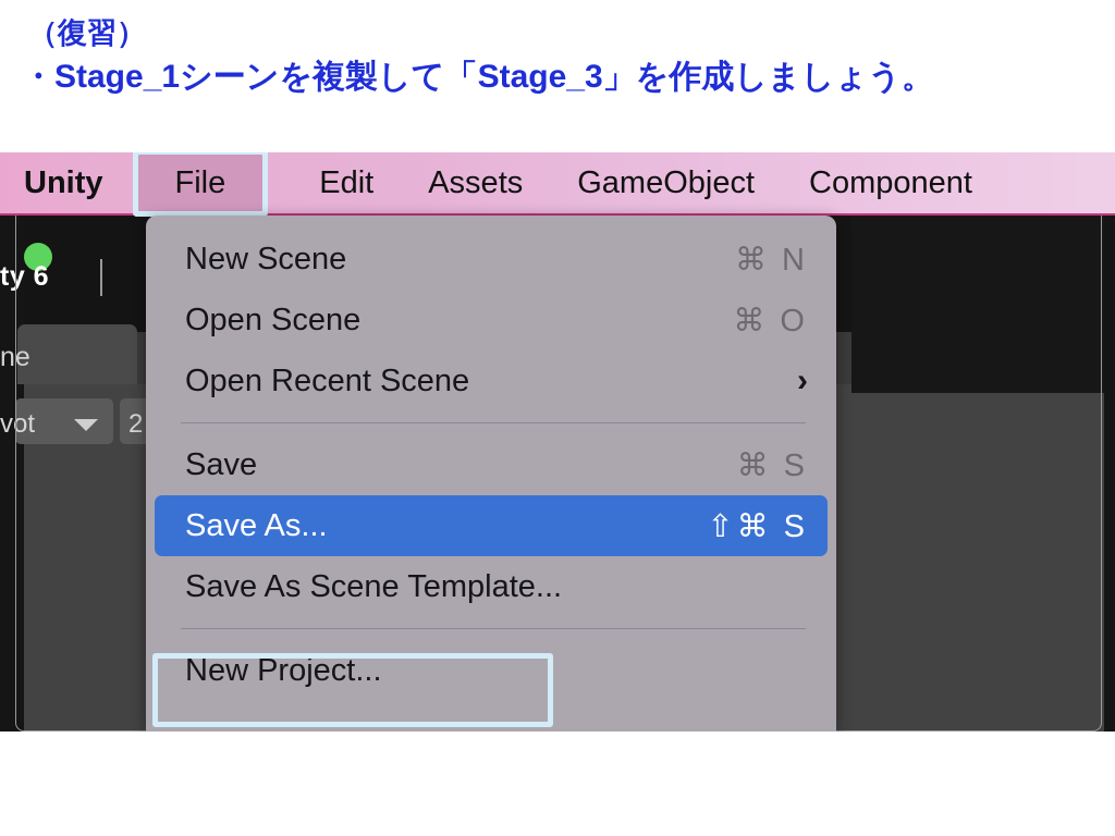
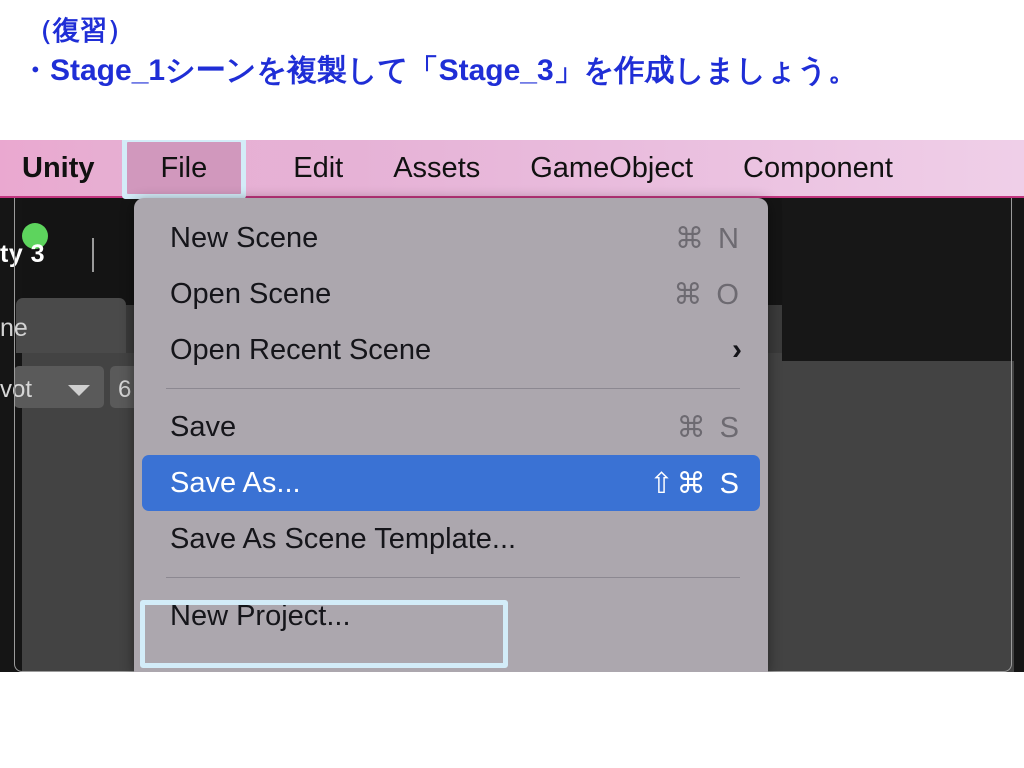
  （復習）
  ・Stage_1シーンを複製して「Stage_3」を作成しましょう。
- ty 6
+ ty 3
  ne
  vot
- 2
+ 6
  Unity
  File
  Edit
  Assets
  GameObject
  Component
  New Scene
  ⌘ N
  Open Scene
  ⌘ O
  Open Recent Scene
  ›
  Save
  ⌘ S
  Save As...
  ⇧⌘ S
  Save As Scene Template...
  New Project...
